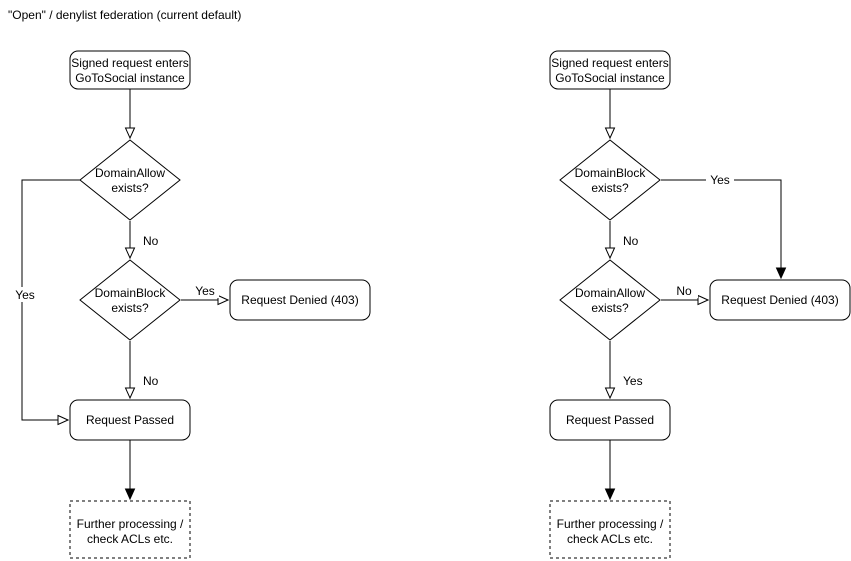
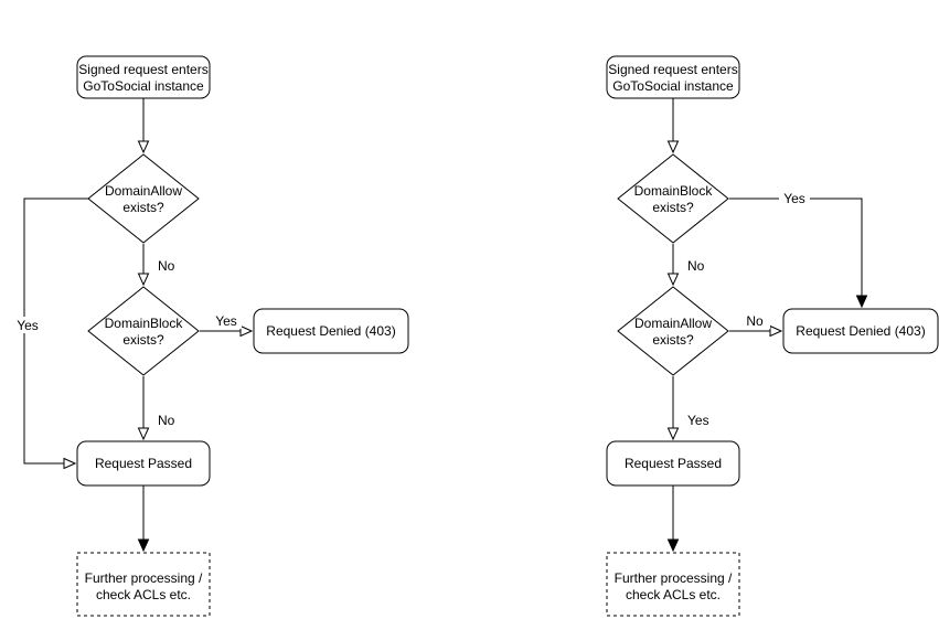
- "Open" / denylist federation (current default)
  Yes
  No
  Yes
  No
  Signed request enters
  GoToSocial instance
  DomainAllow
  exists?
  DomainBlock
  exists?
  Request Denied (403)
  Request Passed
  Further processing /
  check ACLs etc.
  Yes
  No
  No
  Yes
  Signed request enters
  GoToSocial instance
  DomainBlock
  exists?
  DomainAllow
  exists?
  Request Denied (403)
  Request Passed
  Further processing /
  check ACLs etc.
